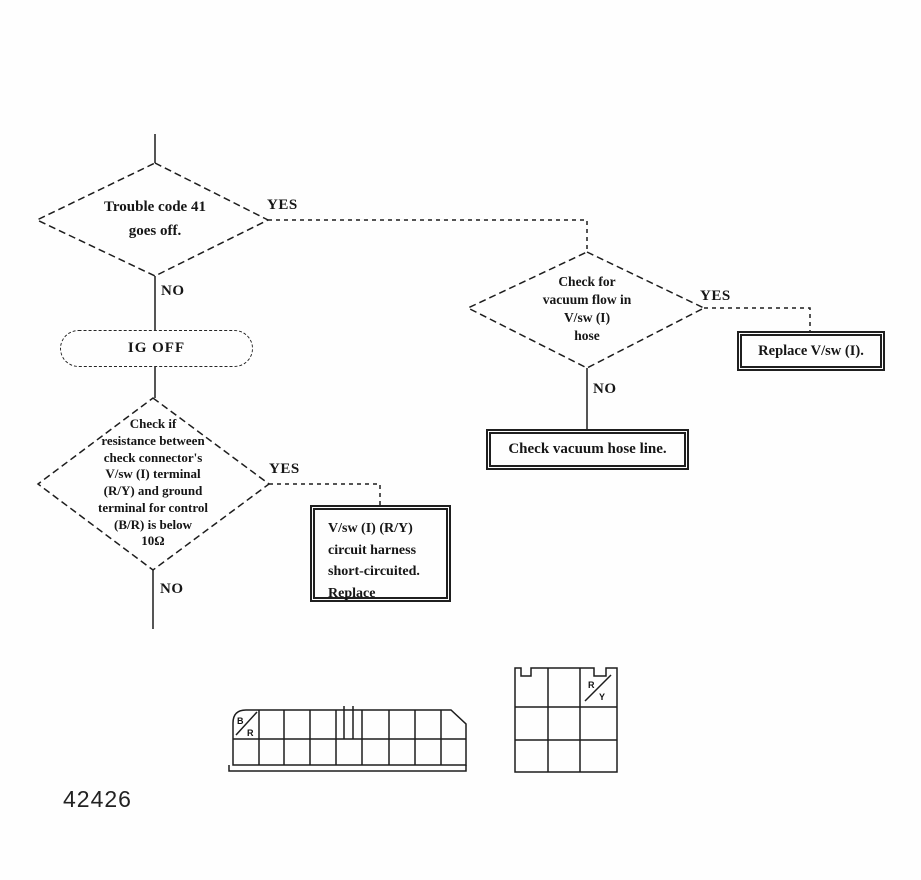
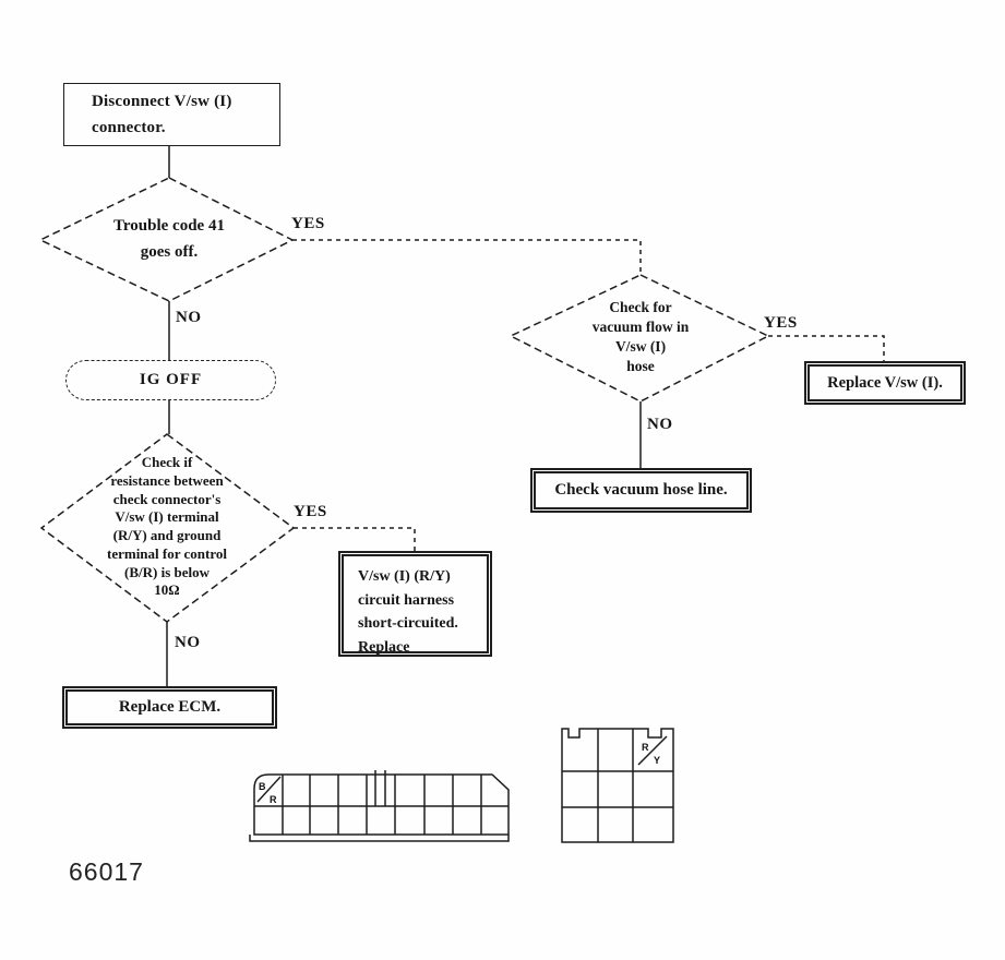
  B
  R
  R
  Y
+ Disconnect V/sw (I)
+ connector.
  IG OFF
+ Replace ECM.
  V/sw (I) (R/Y)
  circuit harness
  short-circuited.
  Replace
  Replace V/sw (I).
  Check vacuum hose line.
  Trouble code 41
  goes off.
  Check if
  resistance between
  check connector's
  V/sw (I) terminal
  (R/Y) and ground
  terminal for control
  (B/R) is below
  10Ω
  Check for
  vacuum flow in
  V/sw (I)
  hose
  YES
  NO
  YES
  NO
  YES
  NO
- 42426
+ 66017
